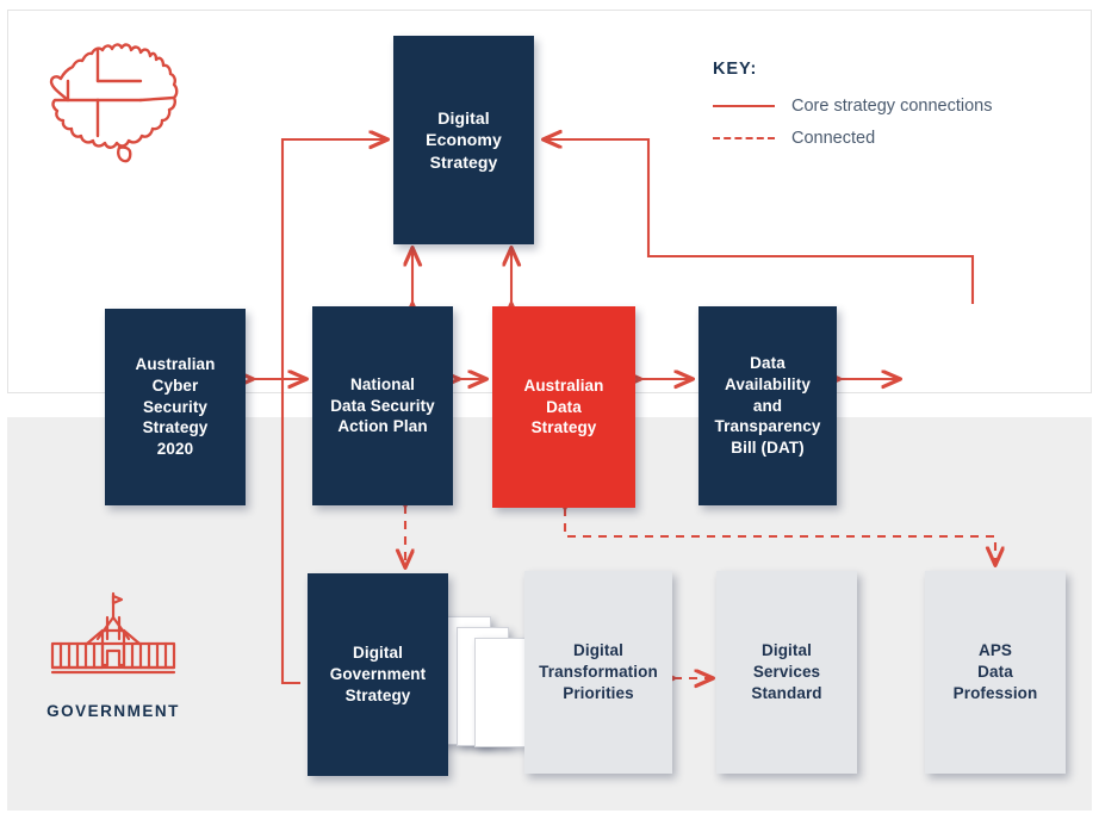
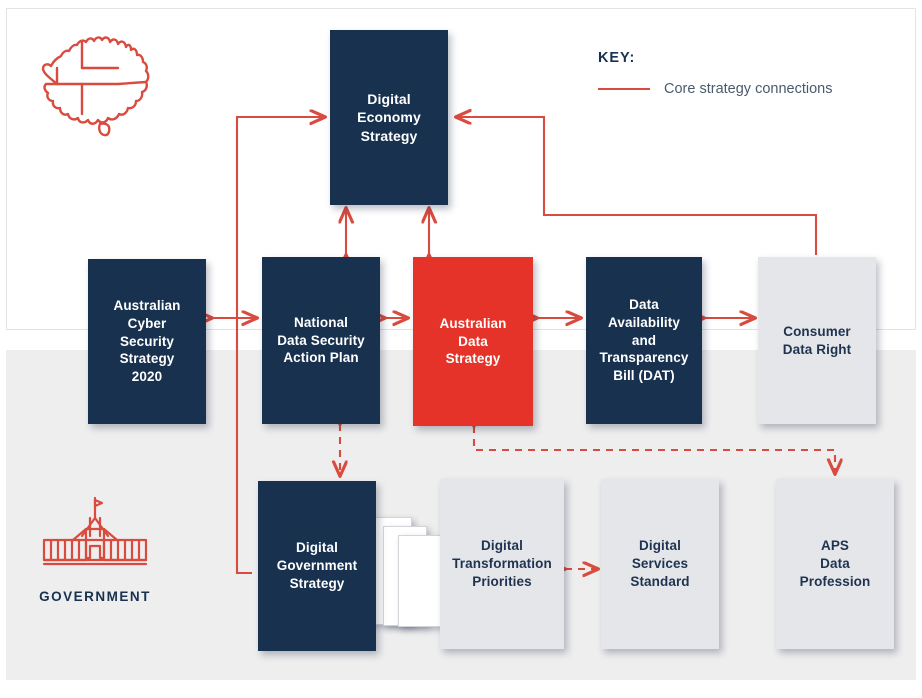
  Digital
  Economy
  Strategy
  Australian
  Cyber
  Security
  Strategy
  2020
  National
  Data Security
  Action Plan
  Australian
  Data
  Strategy
  Data
  Availability
  and
  Transparency
  Bill (DAT)
+ Consumer
+ Data Right
  Digital
  Government
  Strategy
  Digital
  Transformation
  Priorities
  Digital
  Services
  Standard
  APS
  Data
  Profession
  GOVERNMENT
  KEY:
  Core strategy connections
- Connected
